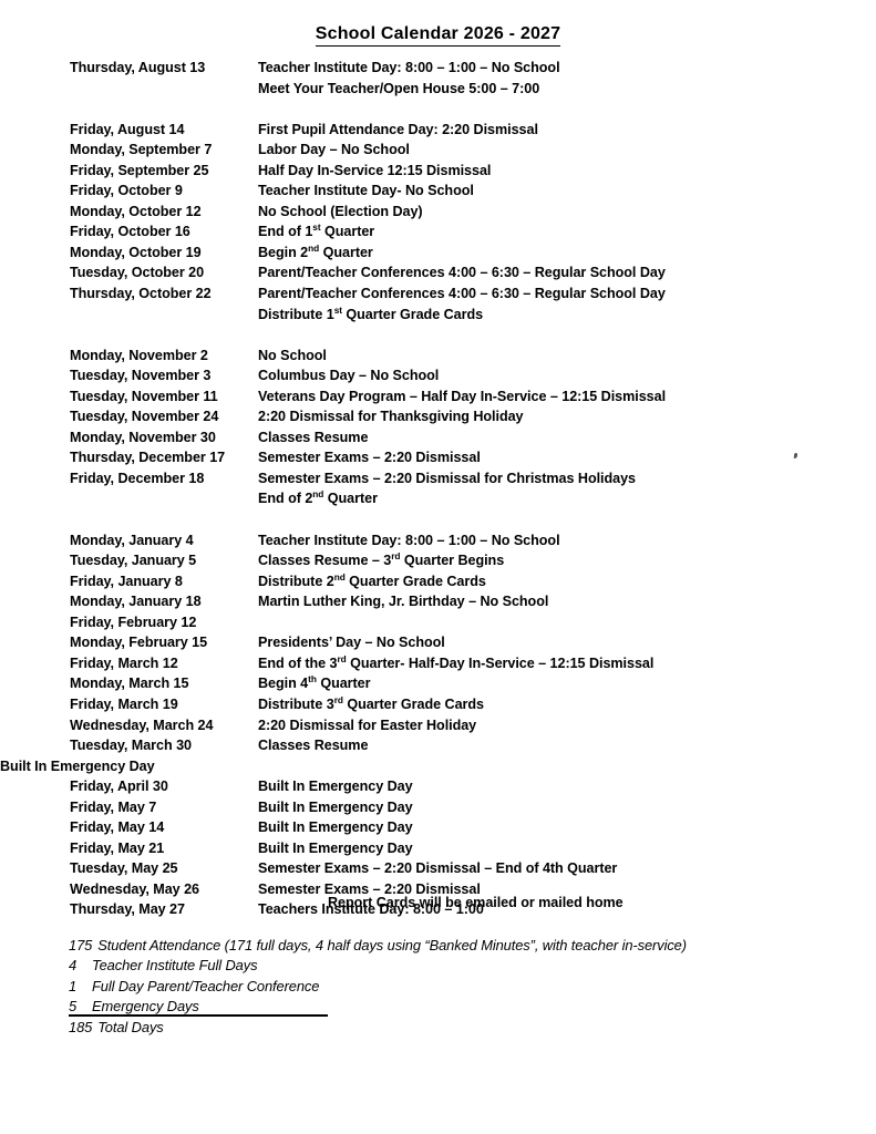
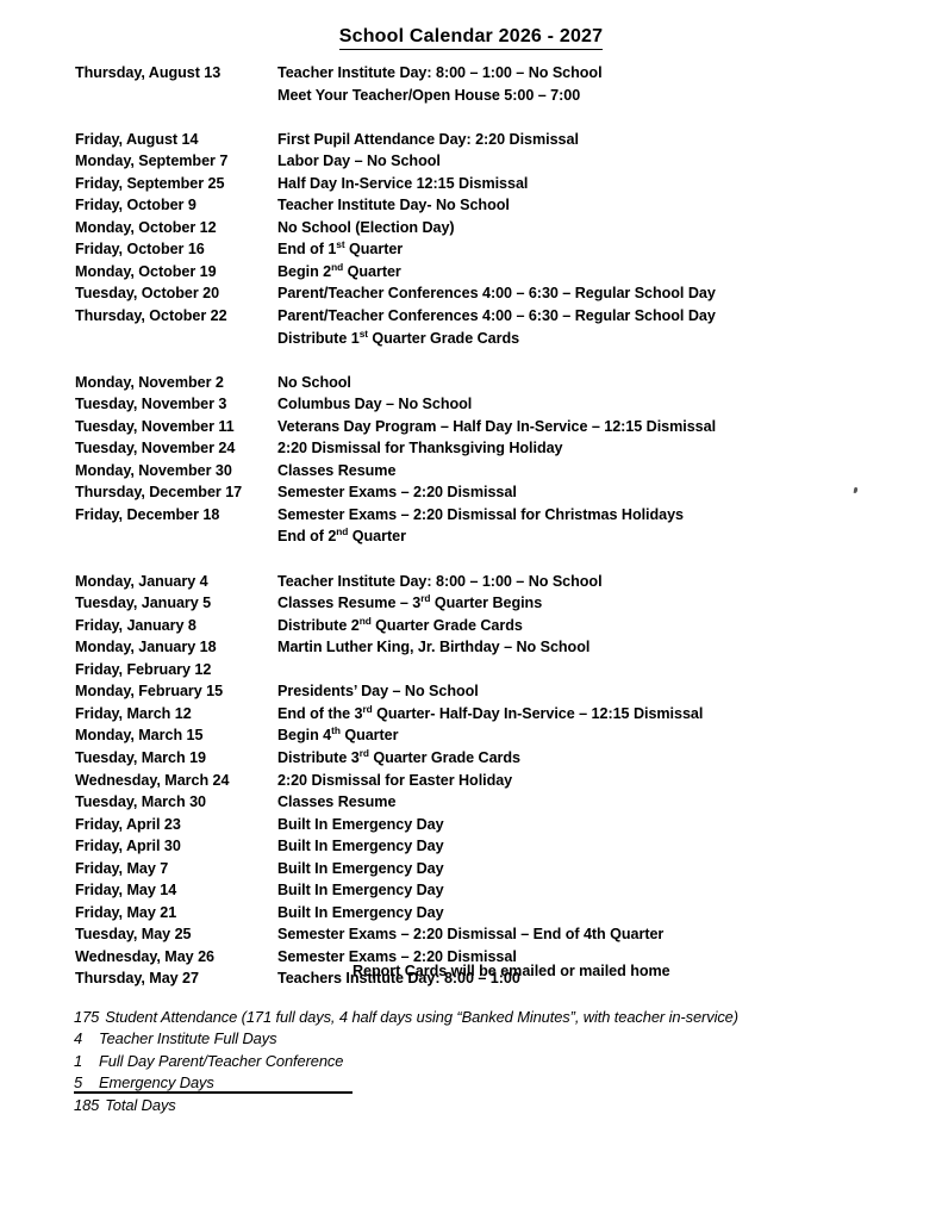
  School Calendar 2026 - 2027
  Thursday, August 13
  Teacher Institute Day: 8:00 – 1:00 – No School
  Meet Your Teacher/Open House 5:00 – 7:00
  Friday, August 14
  First Pupil Attendance Day: 2:20 Dismissal
  Monday, September 7
  Labor Day – No School
  Friday, September 25
  Half Day In-Service 12:15 Dismissal
  Friday, October 9
  Teacher Institute Day- No School
  Monday, October 12
  No School (Election Day)
  Friday, October 16
  End of 1st Quarter
  Monday, October 19
  Begin 2nd Quarter
  Tuesday, October 20
  Parent/Teacher Conferences 4:00 – 6:30 – Regular School Day
  Thursday, October 22
  Parent/Teacher Conferences 4:00 – 6:30 – Regular School Day
  Distribute 1st Quarter Grade Cards
  Monday, November 2
  No School
  Tuesday, November 3
  Columbus Day – No School
  Tuesday, November 11
  Veterans Day Program – Half Day In-Service – 12:15 Dismissal
  Tuesday, November 24
  2:20 Dismissal for Thanksgiving Holiday
  Monday, November 30
  Classes Resume
  Thursday, December 17
  Semester Exams – 2:20 Dismissal
  Friday, December 18
  Semester Exams – 2:20 Dismissal for Christmas Holidays
  End of 2nd Quarter
  Monday, January 4
  Teacher Institute Day: 8:00 – 1:00 – No School
  Tuesday, January 5
  Classes Resume – 3rd Quarter Begins
  Friday, January 8
  Distribute 2nd Quarter Grade Cards
  Monday, January 18
  Martin Luther King, Jr. Birthday – No School
  Friday, February 12
  Monday, February 15
  Presidents’ Day – No School
  Friday, March 12
  End of the 3rd Quarter- Half-Day In-Service – 12:15 Dismissal
  Monday, March 15
  Begin 4th Quarter
- Friday, March 19
+ Tuesday, March 19
  Distribute 3rd Quarter Grade Cards
  Wednesday, March 24
  2:20 Dismissal for Easter Holiday
  Tuesday, March 30
  Classes Resume
+ Friday, April 23
  Built In Emergency Day
  Friday, April 30
  Built In Emergency Day
  Friday, May 7
  Built In Emergency Day
  Friday, May 14
  Built In Emergency Day
  Friday, May 21
  Built In Emergency Day
  Tuesday, May 25
  Semester Exams – 2:20 Dismissal – End of 4th Quarter
  Wednesday, May 26
  Semester Exams – 2:20 Dismissal
  Thursday, May 27
  Teachers Institute Day: 8:00 – 1:00
  Report Cards will be emailed or mailed home
  175
  Student Attendance (171 full days, 4 half days using “Banked Minutes”, with teacher in-service)
  4
  Teacher Institute Full Days
  1
  Full Day Parent/Teacher Conference
  5
  Emergency Days
  185
  Total Days
